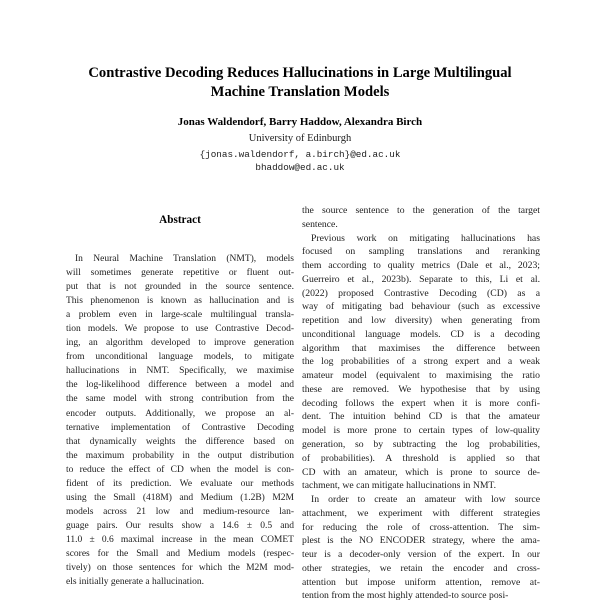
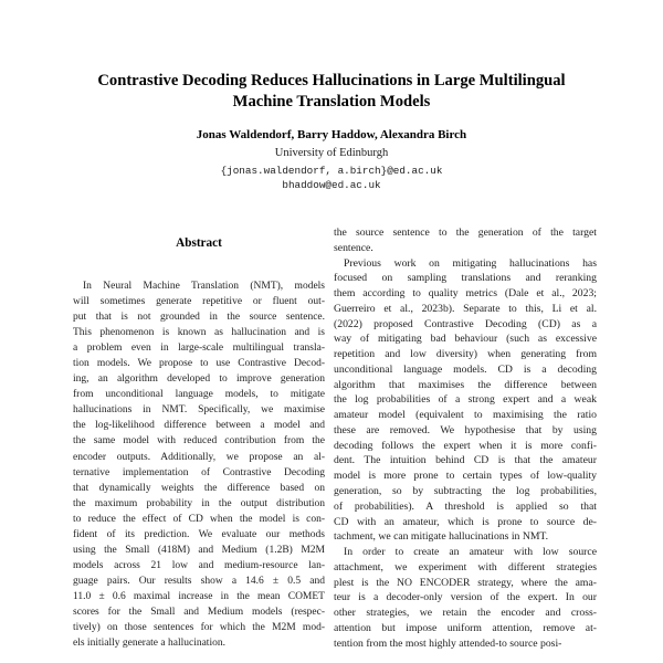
  Contrastive Decoding Reduces Hallucinations in Large Multilingual
  Machine Translation Models
  Jonas Waldendorf, Barry Haddow, Alexandra Birch
  University of Edinburgh
  {jonas.waldendorf, a.birch}@ed.ac.uk
  bhaddow@ed.ac.uk
  Abstract
  In Neural Machine Translation (NMT), models
  will sometimes generate repetitive or fluent out-
  put that is not grounded in the source sentence.
  This phenomenon is known as hallucination and is
  a problem even in large-scale multilingual transla-
  tion models. We propose to use Contrastive Decod-
  ing, an algorithm developed to improve generation
  from unconditional language models, to mitigate
  hallucinations in NMT. Specifically, we maximise
  the log-likelihood difference between a model and
- the same model with strong contribution from the
+ the same model with reduced contribution from the
  encoder outputs. Additionally, we propose an al-
  ternative implementation of Contrastive Decoding
  that dynamically weights the difference based on
  the maximum probability in the output distribution
  to reduce the effect of CD when the model is con-
  fident of its prediction. We evaluate our methods
  using the Small (418M) and Medium (1.2B) M2M
  models across 21 low and medium-resource lan-
  guage pairs. Our results show a 14.6 ± 0.5 and
  11.0 ± 0.6 maximal increase in the mean COMET
  scores for the Small and Medium models (respec-
  tively) on those sentences for which the M2M mod-
  els initially generate a hallucination.
  the source sentence to the generation of the target
  sentence.
  Previous work on mitigating hallucinations has
  focused on sampling translations and reranking
  them according to quality metrics (Dale et al., 2023;
  Guerreiro et al., 2023b). Separate to this, Li et al.
  (2022) proposed Contrastive Decoding (CD) as a
  way of mitigating bad behaviour (such as excessive
  repetition and low diversity) when generating from
  unconditional language models. CD is a decoding
  algorithm that maximises the difference between
  the log probabilities of a strong expert and a weak
  amateur model (equivalent to maximising the ratio
  these are removed. We hypothesise that by using
  decoding follows the expert when it is more confi-
  dent. The intuition behind CD is that the amateur
  model is more prone to certain types of low-quality
  generation, so by subtracting the log probabilities,
  of probabilities). A threshold is applied so that
  CD with an amateur, which is prone to source de-
  tachment, we can mitigate hallucinations in NMT.
  In order to create an amateur with low source
  attachment, we experiment with different strategies
- for reducing the role of cross-attention. The sim-
  plest is the NO ENCODER strategy, where the ama-
  teur is a decoder-only version of the expert. In our
  other strategies, we retain the encoder and cross-
  attention but impose uniform attention, remove at-
  tention from the most highly attended-to source posi-
